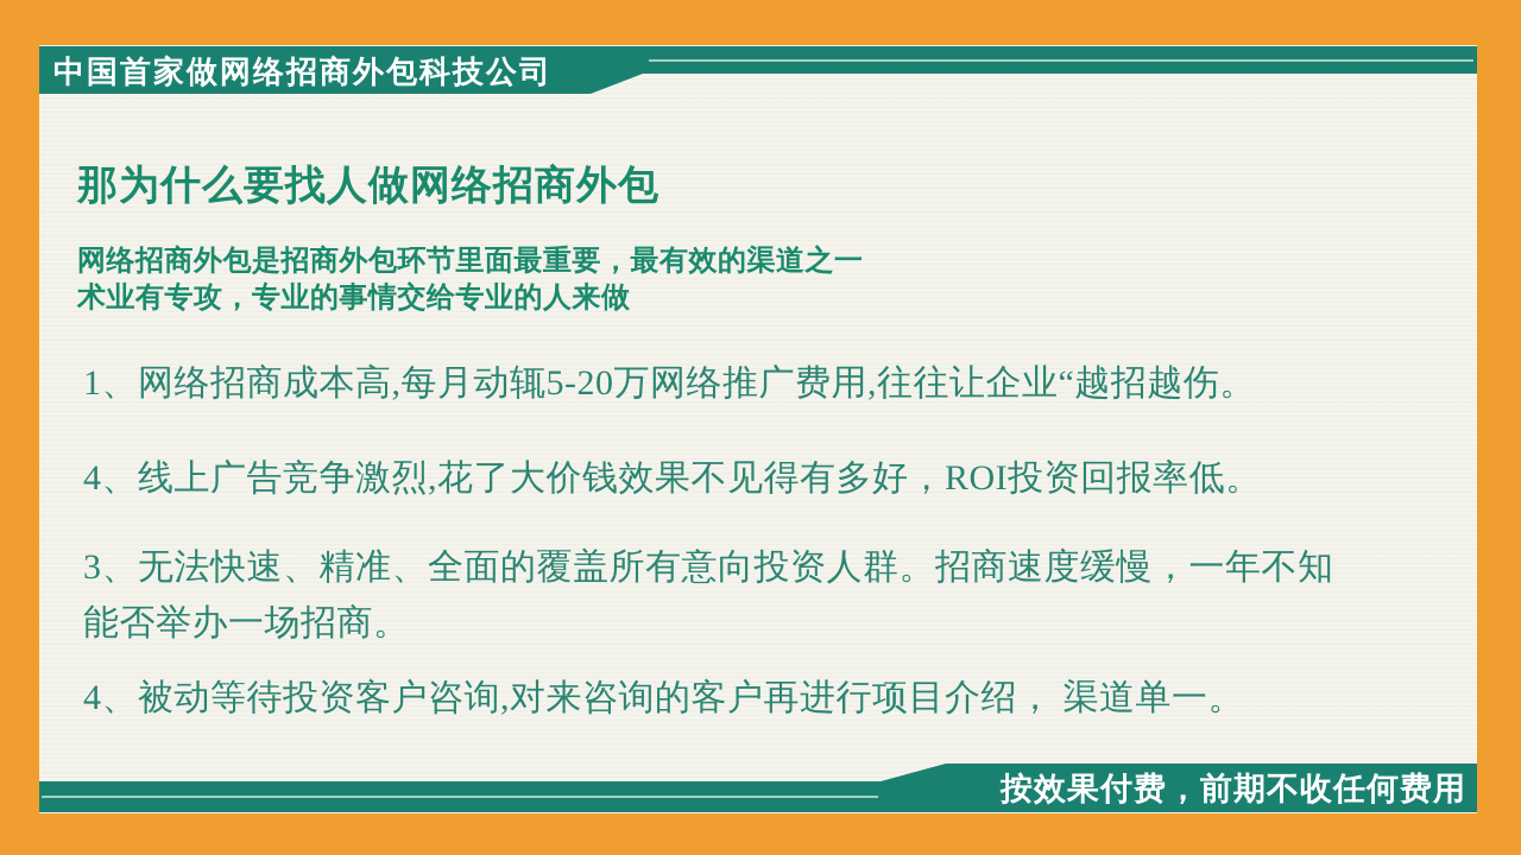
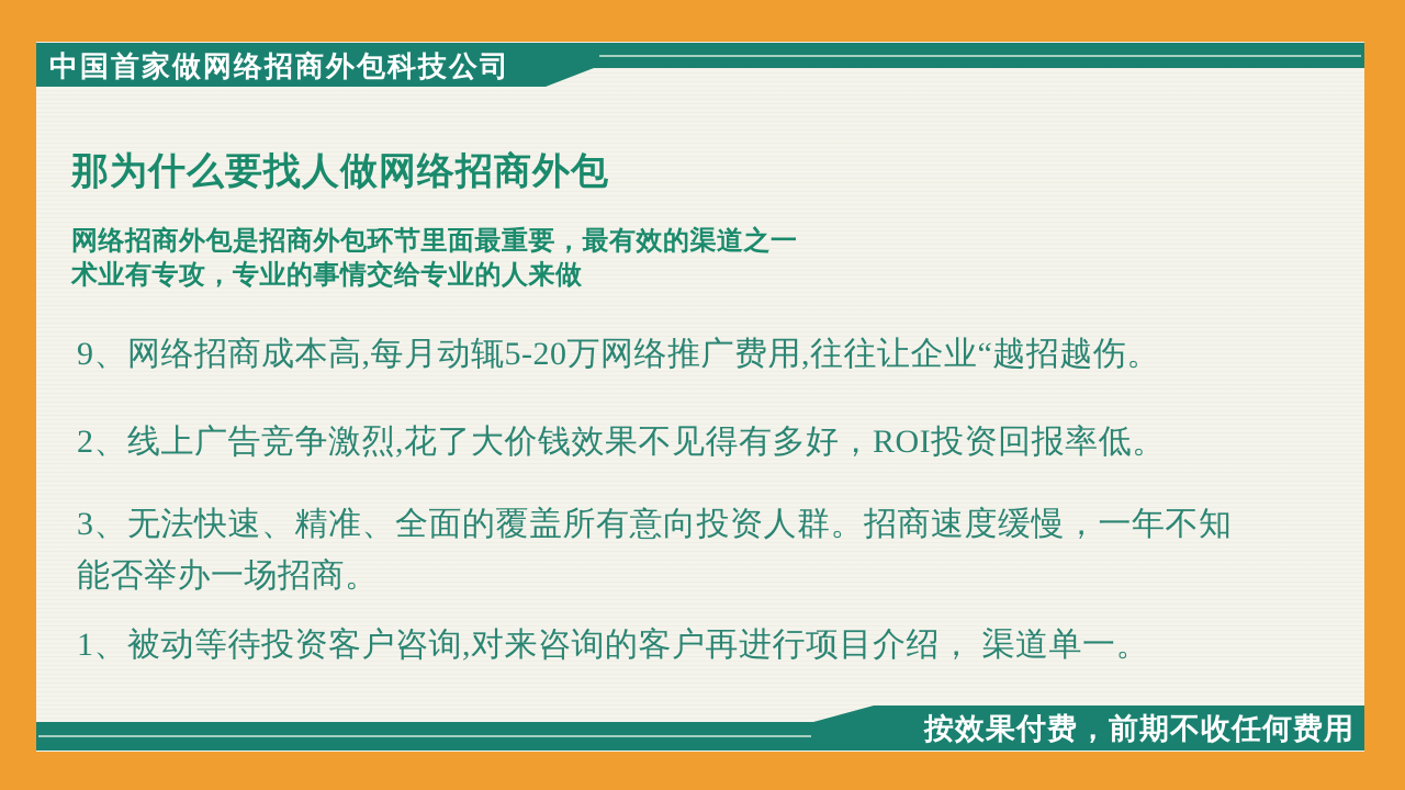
  中国首家做网络招商外包科技公司
  那为什么要找人做网络招商外包
  网络招商外包是招商外包环节里面最重要，最有效的渠道之一
  术业有专攻，专业的事情交给专业的人来做
- 1、网络招商成本高,每月动辄5-20万网络推广费用,往往让企业“越招越伤。
+ 9、网络招商成本高,每月动辄5-20万网络推广费用,往往让企业“越招越伤。
- 4、线上广告竞争激烈,花了大价钱效果不见得有多好，ROI投资回报率低。
+ 2、线上广告竞争激烈,花了大价钱效果不见得有多好，ROI投资回报率低。
  3、无法快速、精准、全面的覆盖所有意向投资人群。招商速度缓慢，一年不知
  能否举办一场招商。
- 4、被动等待投资客户咨询,对来咨询的客户再进行项目介绍， 渠道单一。
+ 1、被动等待投资客户咨询,对来咨询的客户再进行项目介绍， 渠道单一。
  按效果付费，前期不收任何费用
